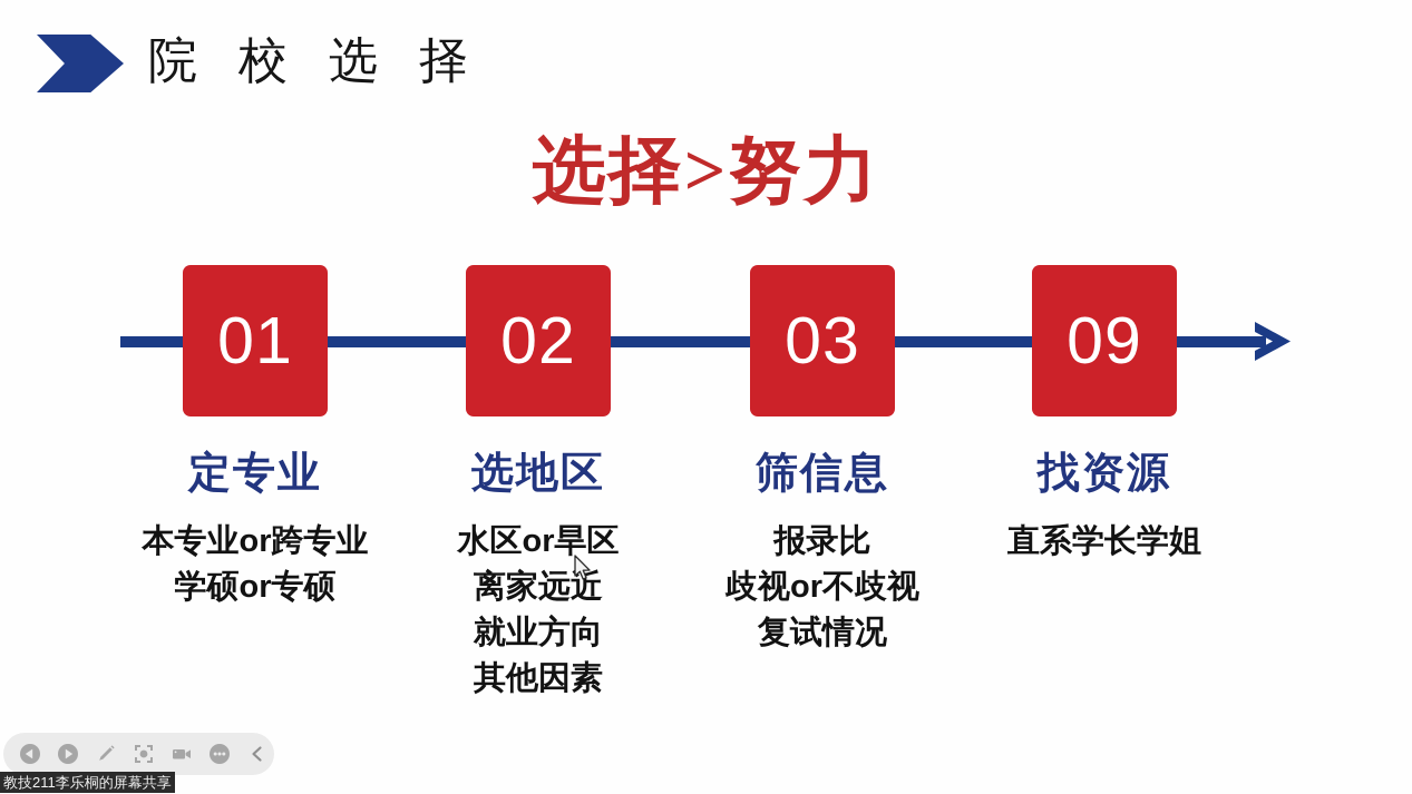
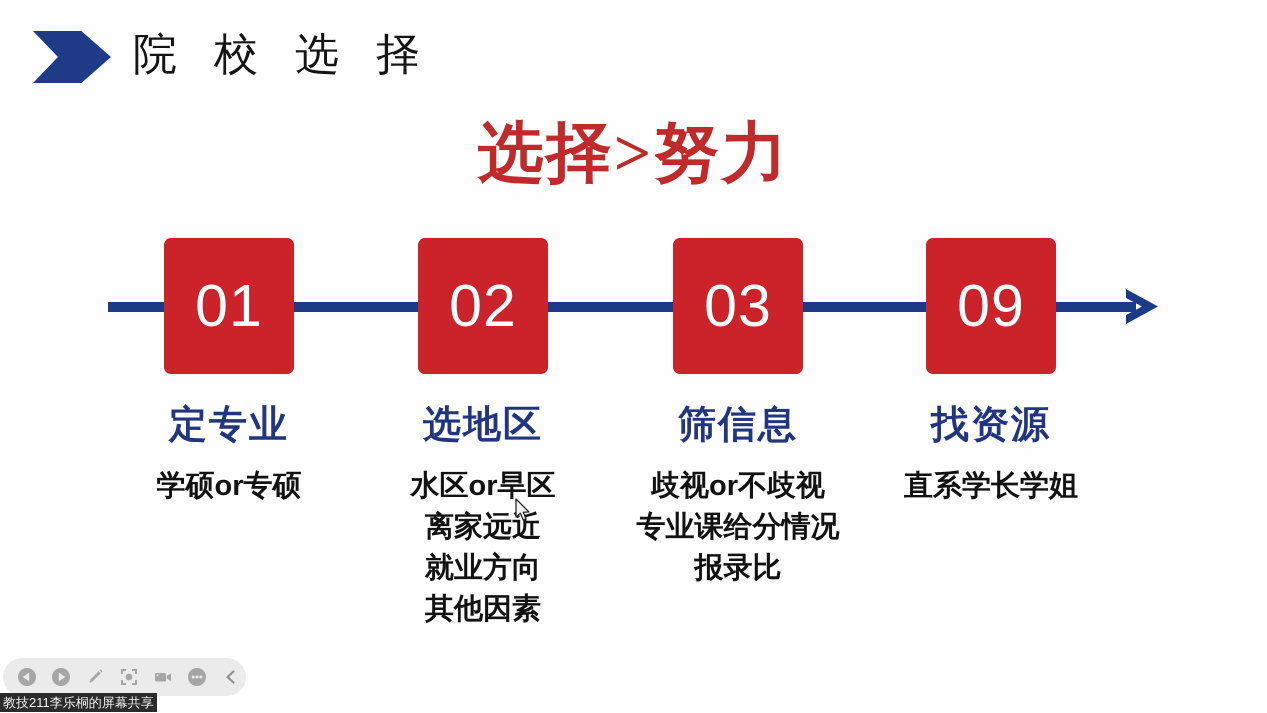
  院 校 选 择
  选择>努力
  01
  02
  03
  09
  定专业
- 本专业or跨专业
  学硕or专硕
  选地区
  水区or旱区
  离家远近
  就业方向
  其他因素
  筛信息
- 报录比
+ 歧视or不歧视
+ 专业课给分情况
- 歧视or不歧视
+ 报录比
- 复试情况
  找资源
  直系学长学姐
  教技211李乐桐的屏幕共享
